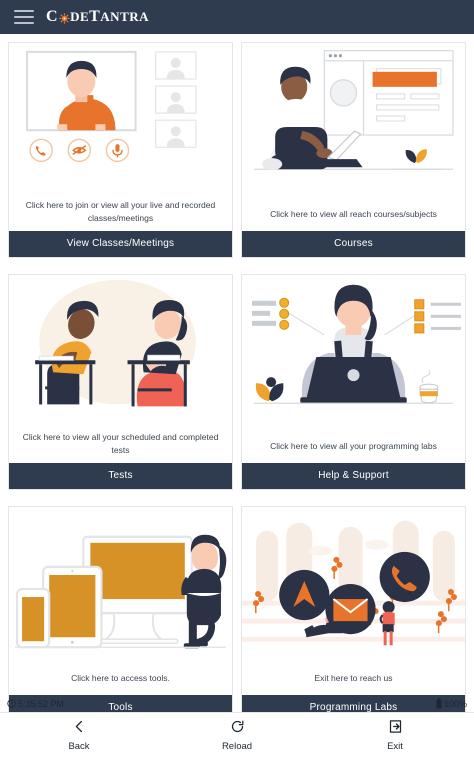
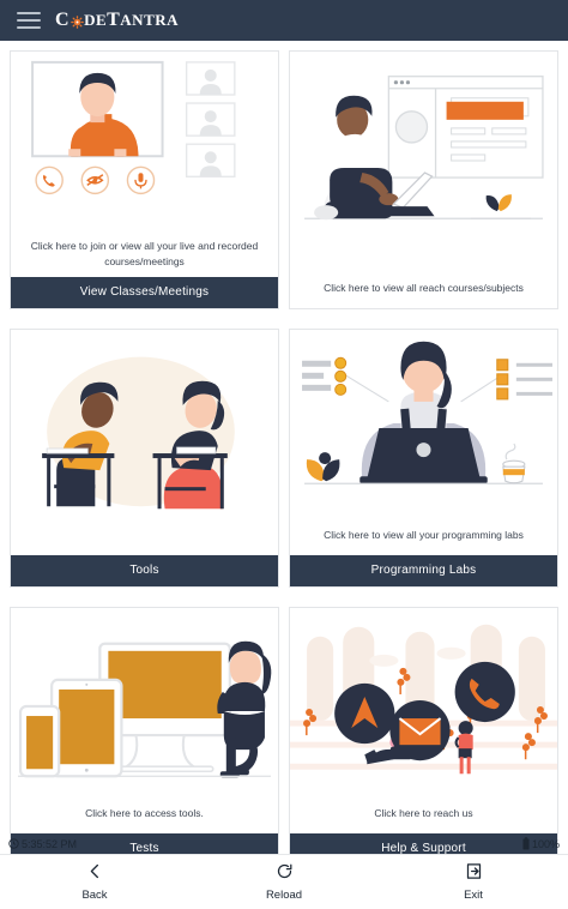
  C
  DE
  T
  ANTRA
- Click here to join or view all your live and recorded classes/meetings
+ Click here to join or view all your live and recorded courses/meetings
  View Classes/Meetings
  Click here to view all reach courses/subjects
- Courses
- Click here to view all your scheduled and completed tests
- Tests
+ Tools
  Click here to view all your programming labs
- Help & Support
+ Programming Labs
  Click here to access tools.
- Tools
+ Tests
- Exit here to reach us
+ Click here to reach us
- Programming Labs
+ Help & Support
  5:35:52 PM
  100%
  Back
  Reload
  Exit
